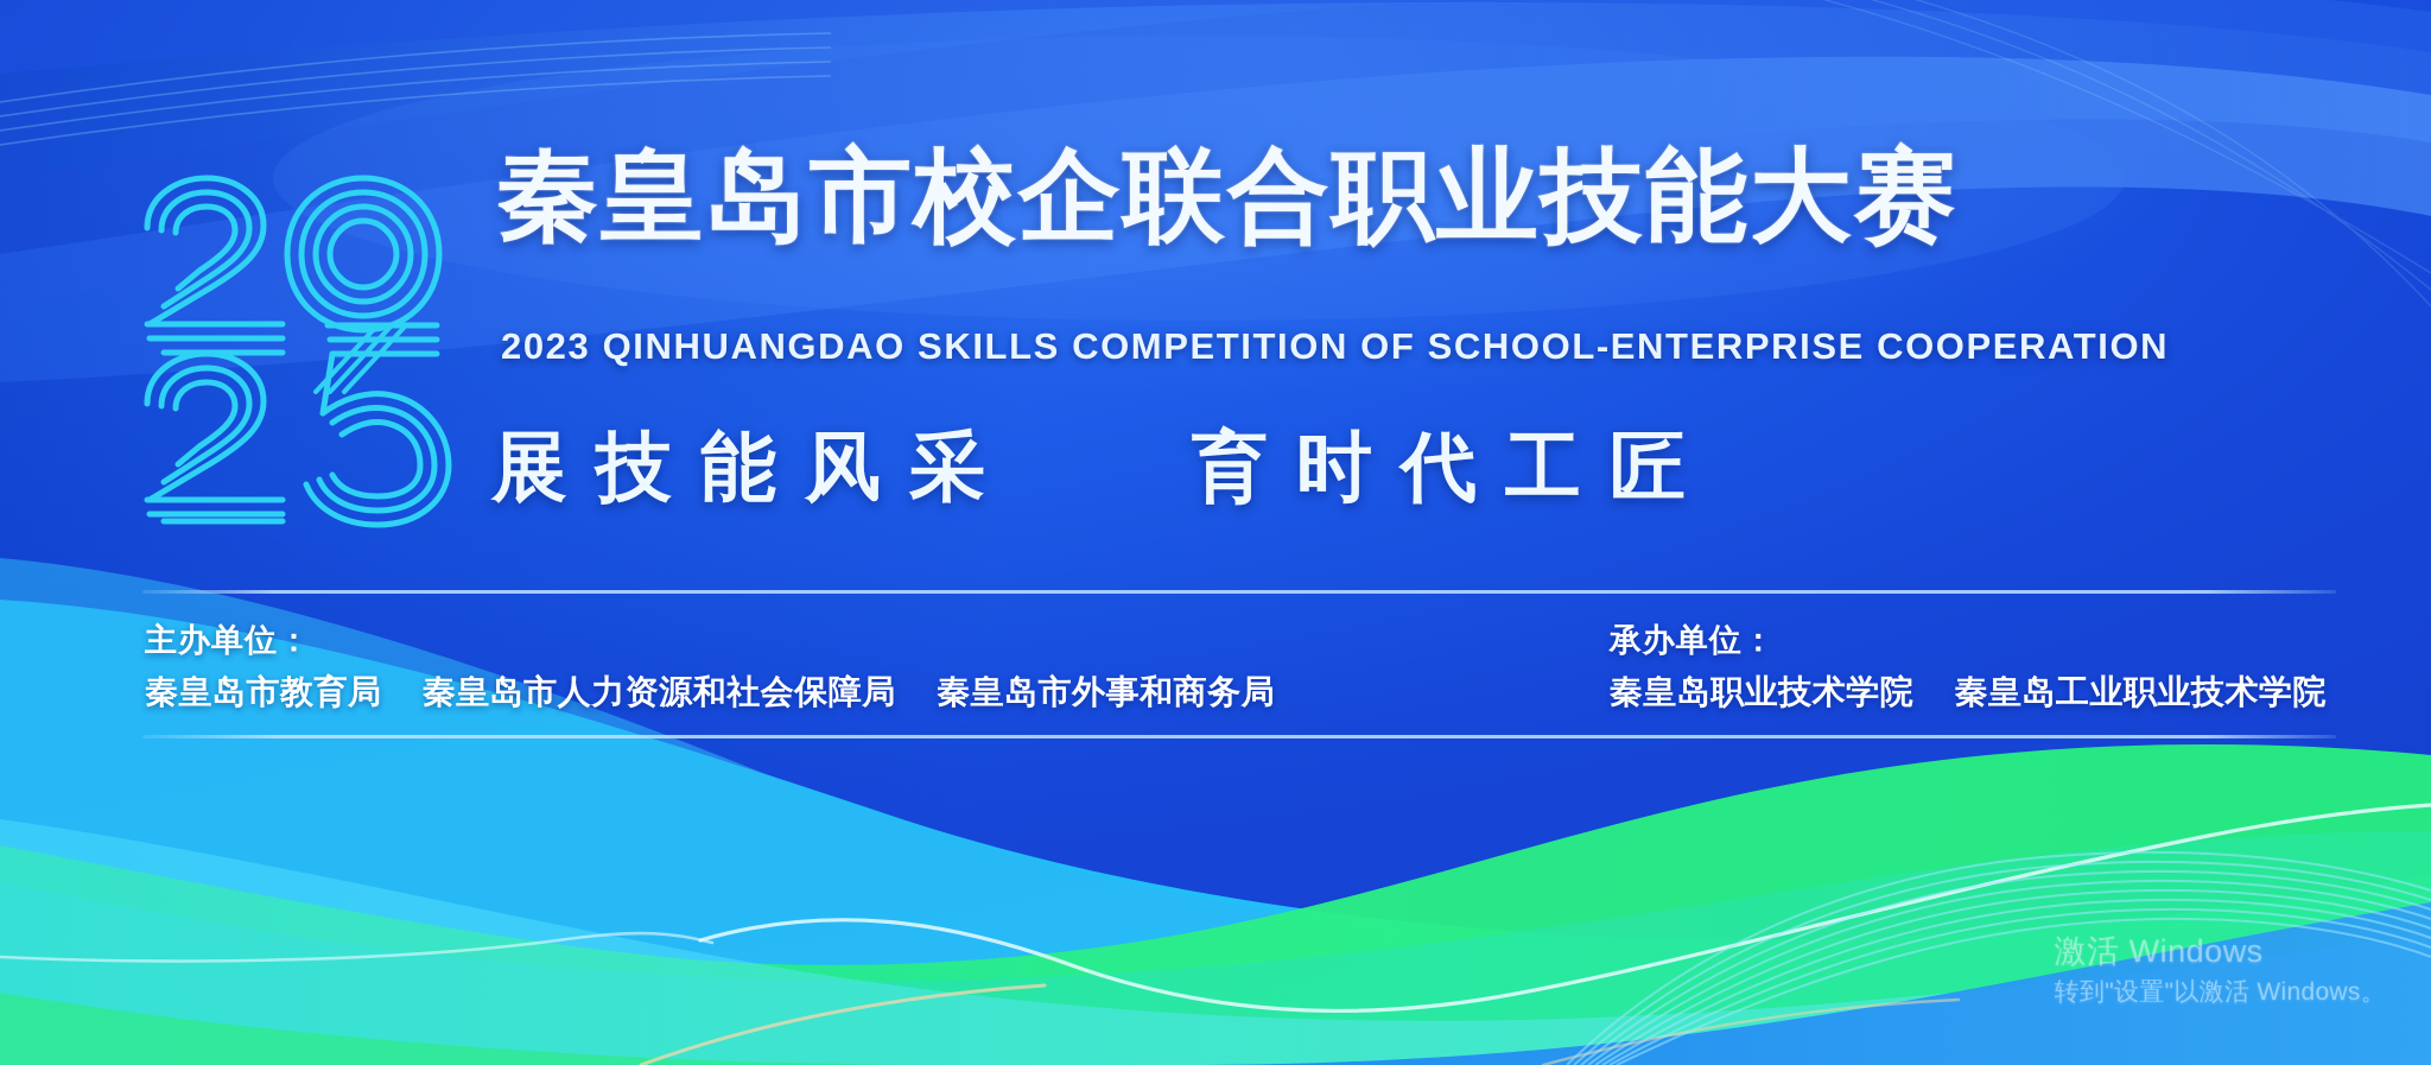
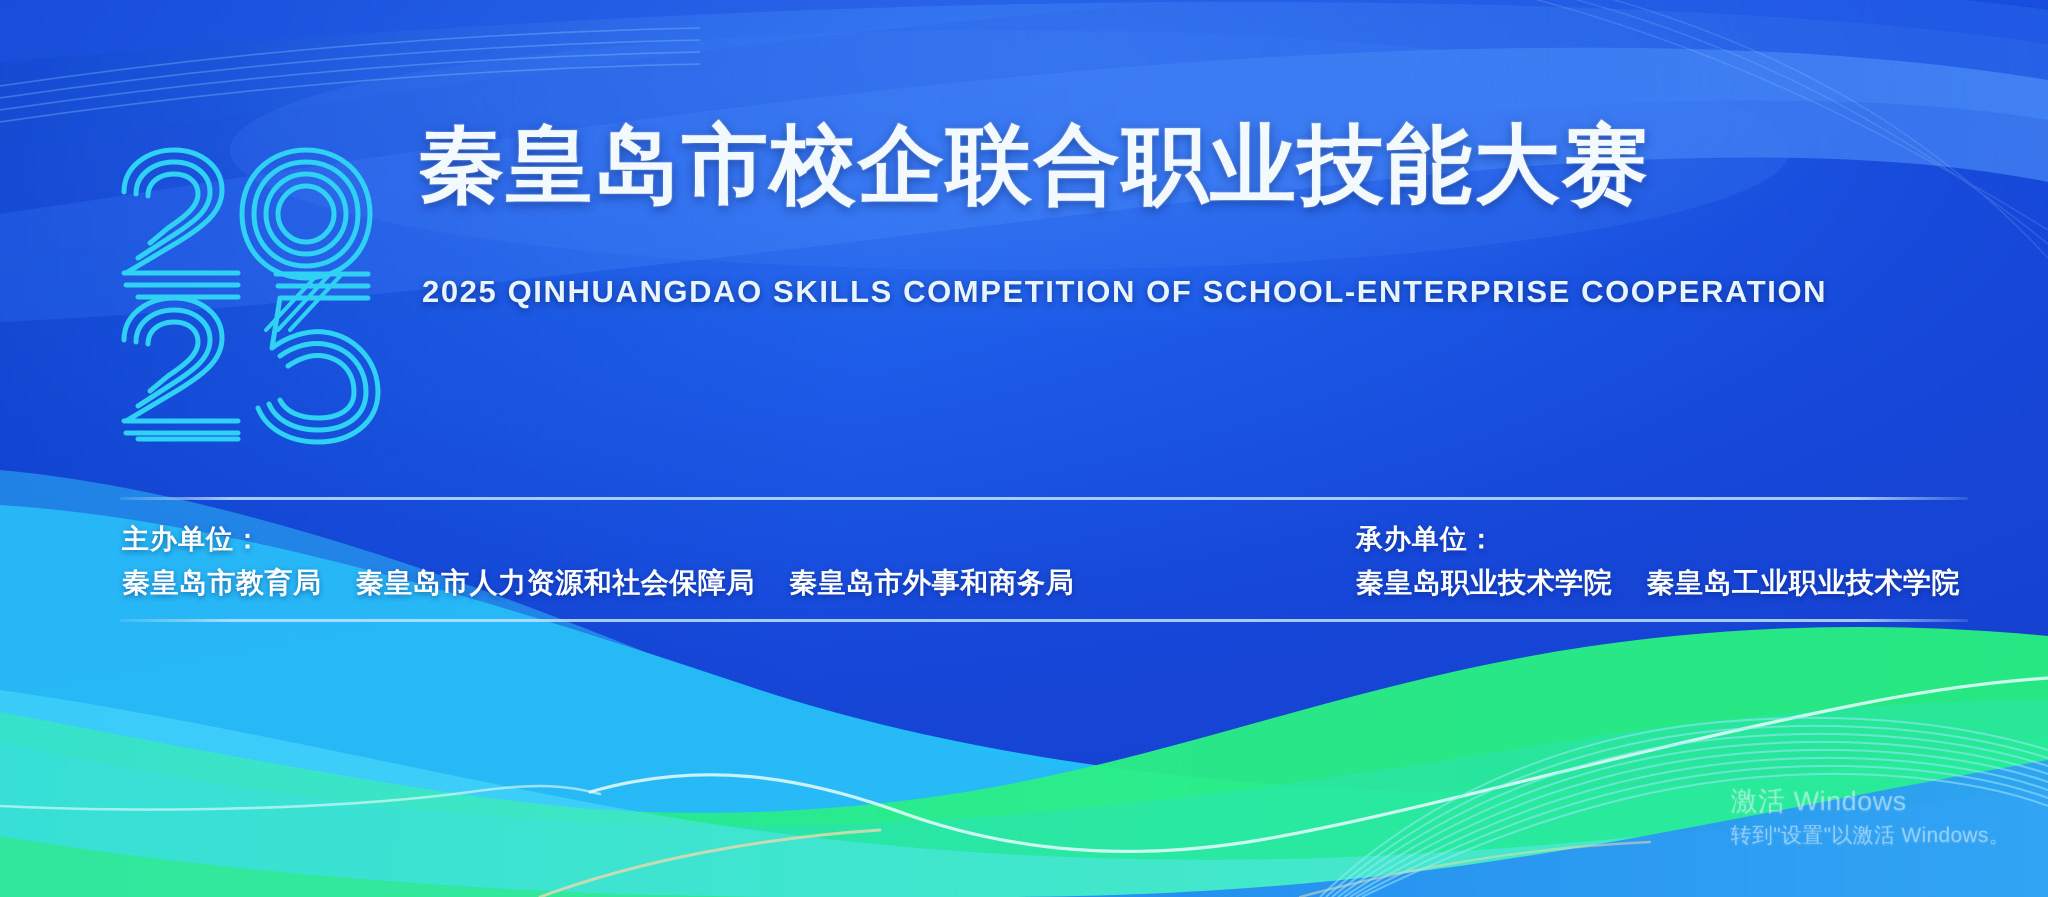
  秦皇岛市校企联合职业技能大赛
- 2023 QINHUANGDAO SKILLS COMPETITION OF SCHOOL-ENTERPRISE COOPERATION
+ 2025 QINHUANGDAO SKILLS COMPETITION OF SCHOOL-ENTERPRISE COOPERATION
- 展技能风采
- 育时代工匠
  主办单位：
  秦皇岛市教育局 秦皇岛市人力资源和社会保障局 秦皇岛市外事和商务局
  承办单位：
  秦皇岛职业技术学院 秦皇岛工业职业技术学院
  激活 Windows
  转到"设置"以激活 Windows。
